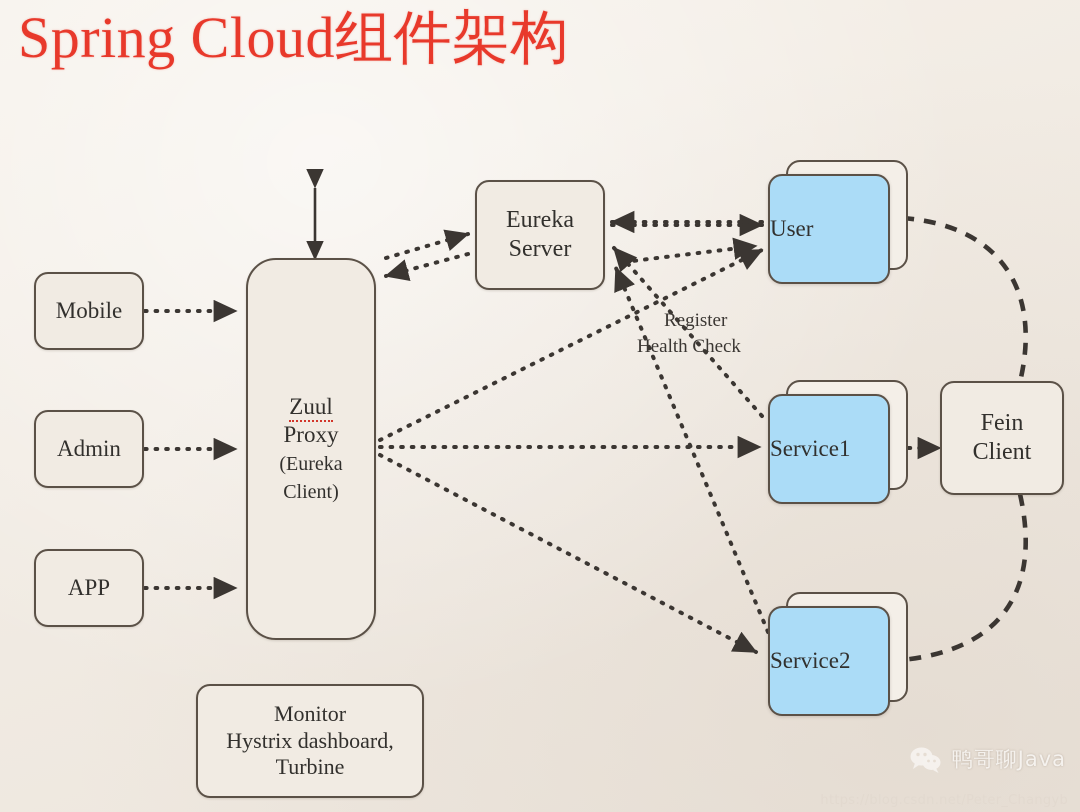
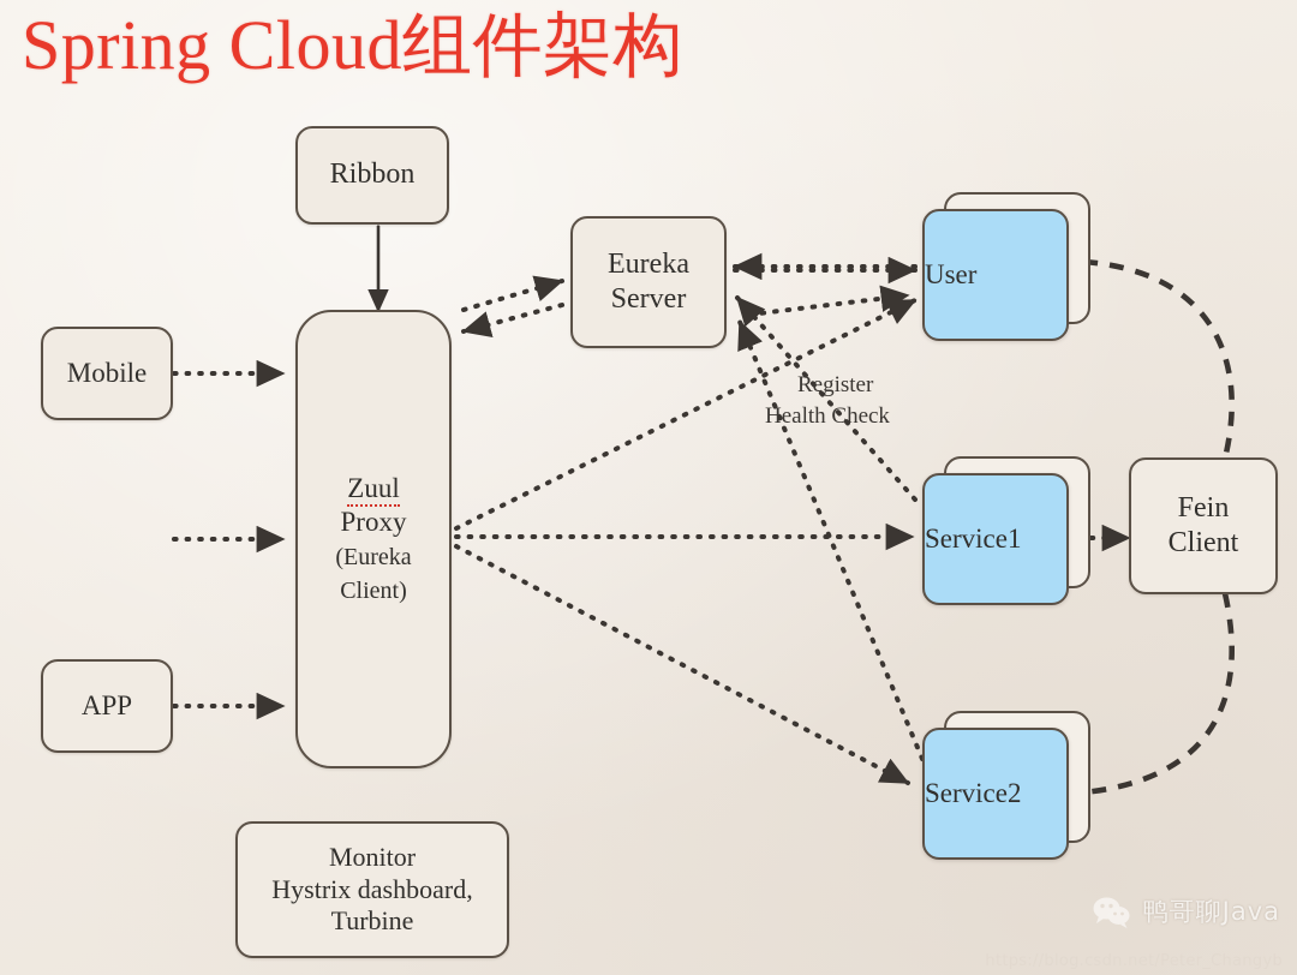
  Spring Cloud组件架构
+ Ribbon
  Mobile
- Admin
  APP
  Zuul
  Proxy
  (Eureka
  Client)
  Monitor
  Hystrix dashboard,
  Turbine
  Eureka
  Server
  User
  Service1
  Service2
  Fein
  Client
  Register
  Health Check
  鸭哥聊Java
